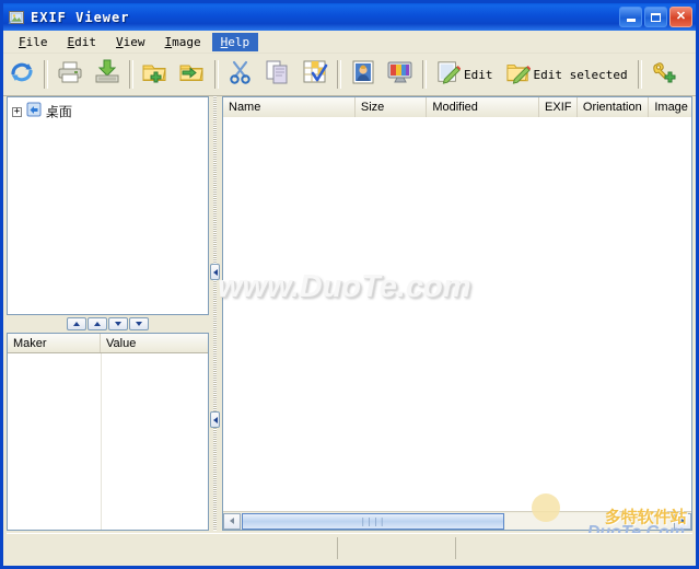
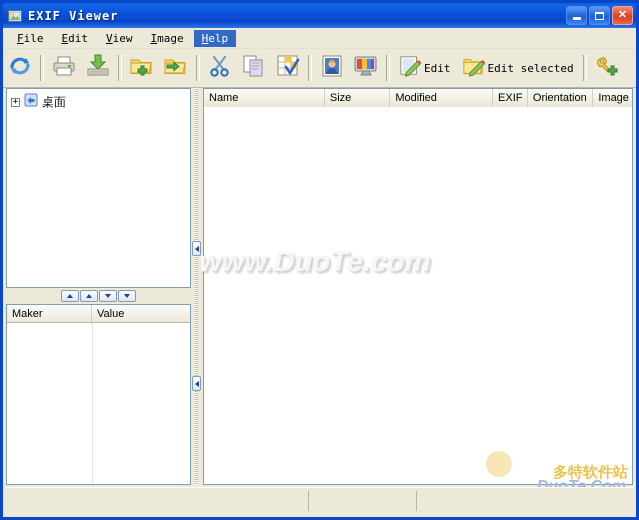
  EXIF Viewer
  ✕
  File
  Edit
  View
  Image
  Help
  Edit
  Edit selected
  +
  桌面
  Maker
  Value
  Name
  Size
  Modified
  EXIF
  Orientation
  Image
- ||||
  www.DuoTe.com
  多特软件站
